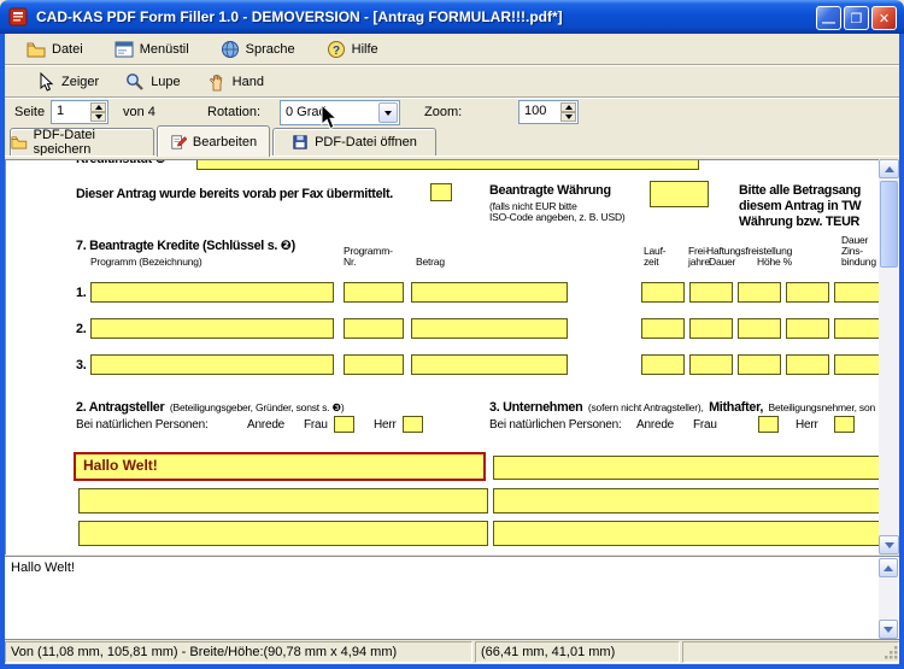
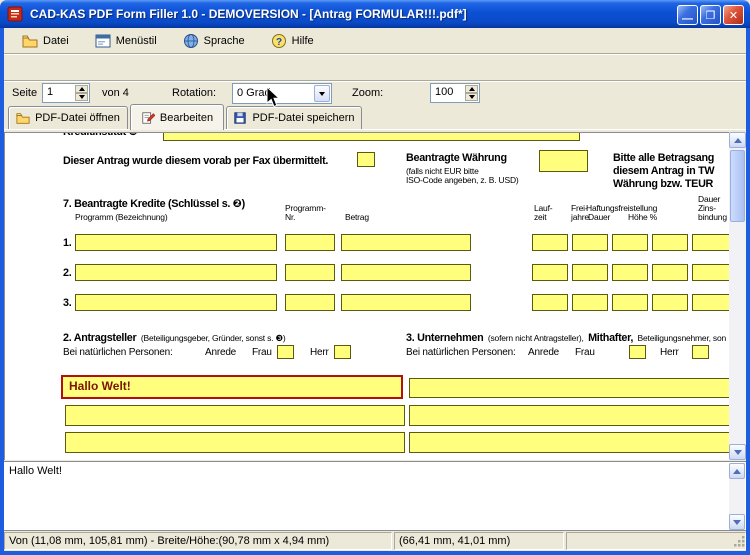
  CAD-KAS PDF Form Filler 1.0 - DEMOVERSION - [Antrag FORMULAR!!!.pdf*]
  —
  ❐
  ✕
  Datei
  Menüstil
  Sprache
  ?
  Hilfe
- Zeiger
- Lupe
- Hand
  Seite
  1
  von 4
  Rotation:
  0 Gra
  Zoom:
  100
- PDF-Datei speichern
+ PDF-Datei öffnen
  Bearbeiten
- PDF-Datei öffnen
+ PDF-Datei speichern
- Dieser Antrag wurde bereits vorab per Fax übermittelt.
+ Dieser Antrag wurde diesem vorab per Fax übermittelt.
  Beantragte Währung
  (falls nicht EUR bitte
  ISO-Code angeben, z. B. USD)
  Bitte alle Betragsang
  diesem Antrag in TW
  Währung bzw. TEUR
  7. Beantragte Kredite (Schlüssel s. ❷)
  Programm (Bezeichnung)
  Programm-
  Nr.
  Betrag
  Lauf-
  zeit
  Frei-
  jahre
  Haftungsfreistellung
  Dauer
  Höhe %
  Dauer
  Zins-
  bindung
  1.
  2.
  3.
  2. Antragsteller (Beteiligungsgeber, Gründer, sonst s. ❸)
  Bei natürlichen Personen:
  Anrede
  Frau
  Herr
  3. Unternehmen (sofern nicht Antragsteller), Mithafter, Beteiligungsnehmer, son
  Bei natürlichen Personen:
  Anrede
  Frau
  Herr
  Hallo Welt!
  Hallo Welt!
  Von (11,08 mm, 105,81 mm) - Breite/Höhe:(90,78 mm x 4,94 mm)
  (66,41 mm, 41,01 mm)
